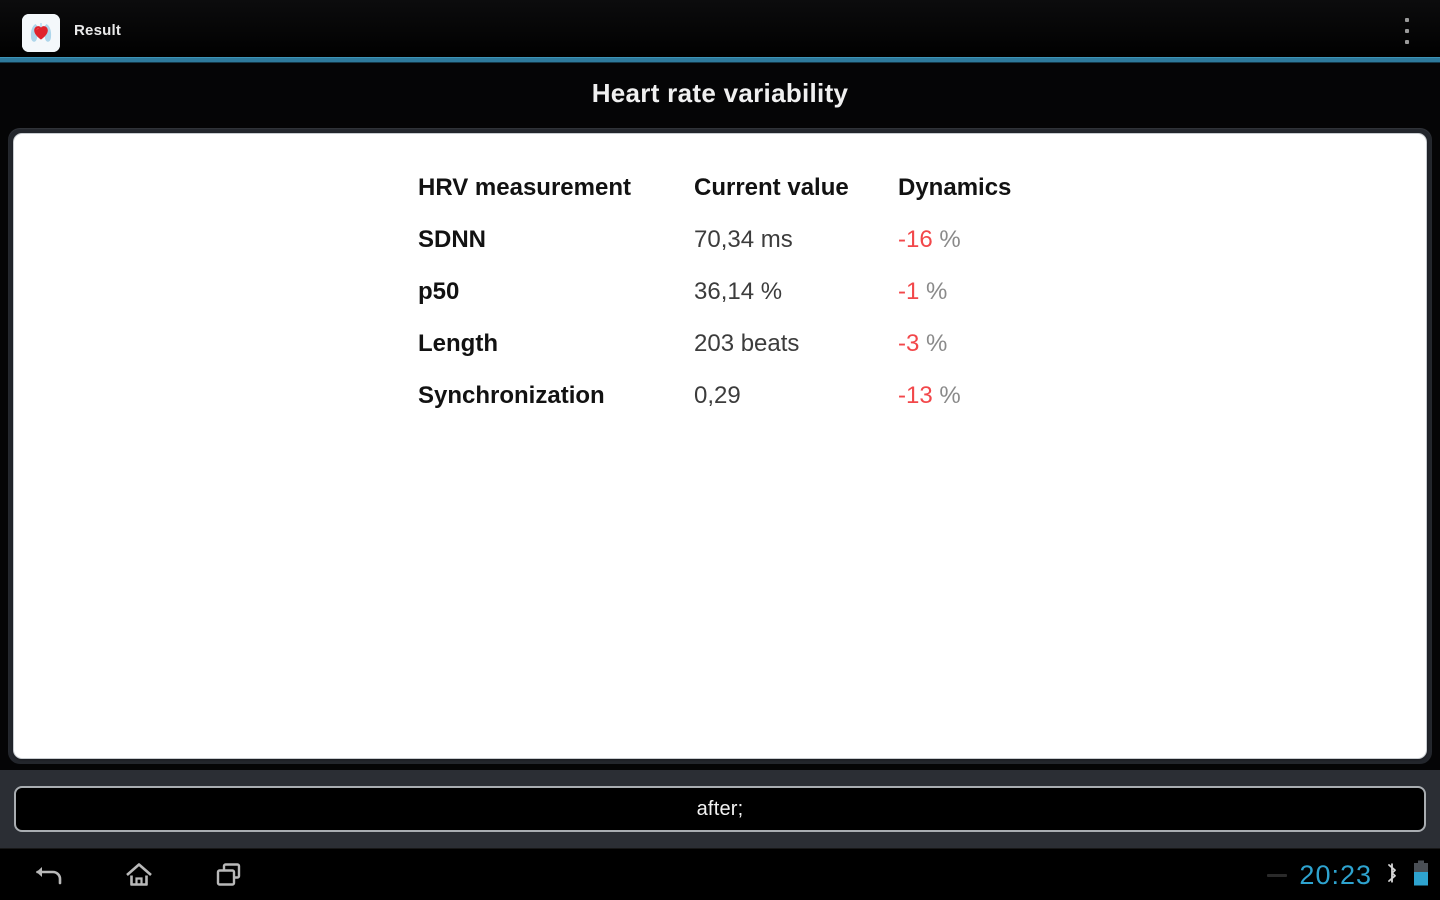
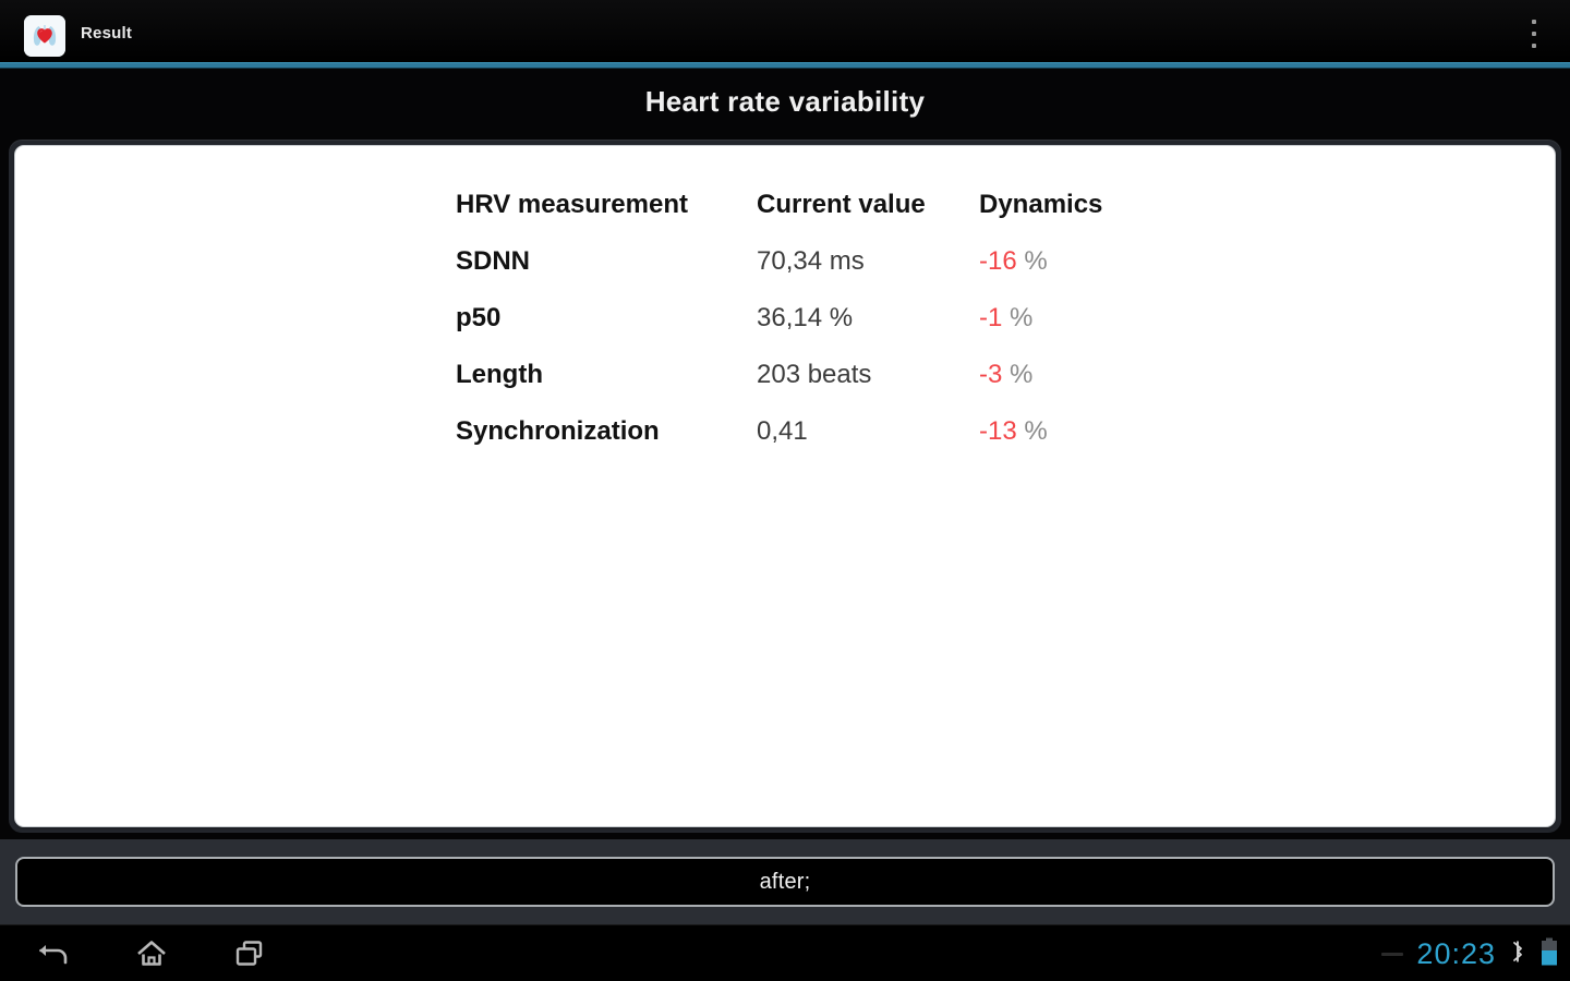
  Result
  Heart rate variability
  HRV measurement	Current value	Dynamics
  SDNN	70,34 ms	-16 %
  p50	36,14 %	-1 %
  Length	203 beats	-3 %
- Synchronization	0,29	-13 %
+ Synchronization	0,41	-13 %
  after;
  20:23
